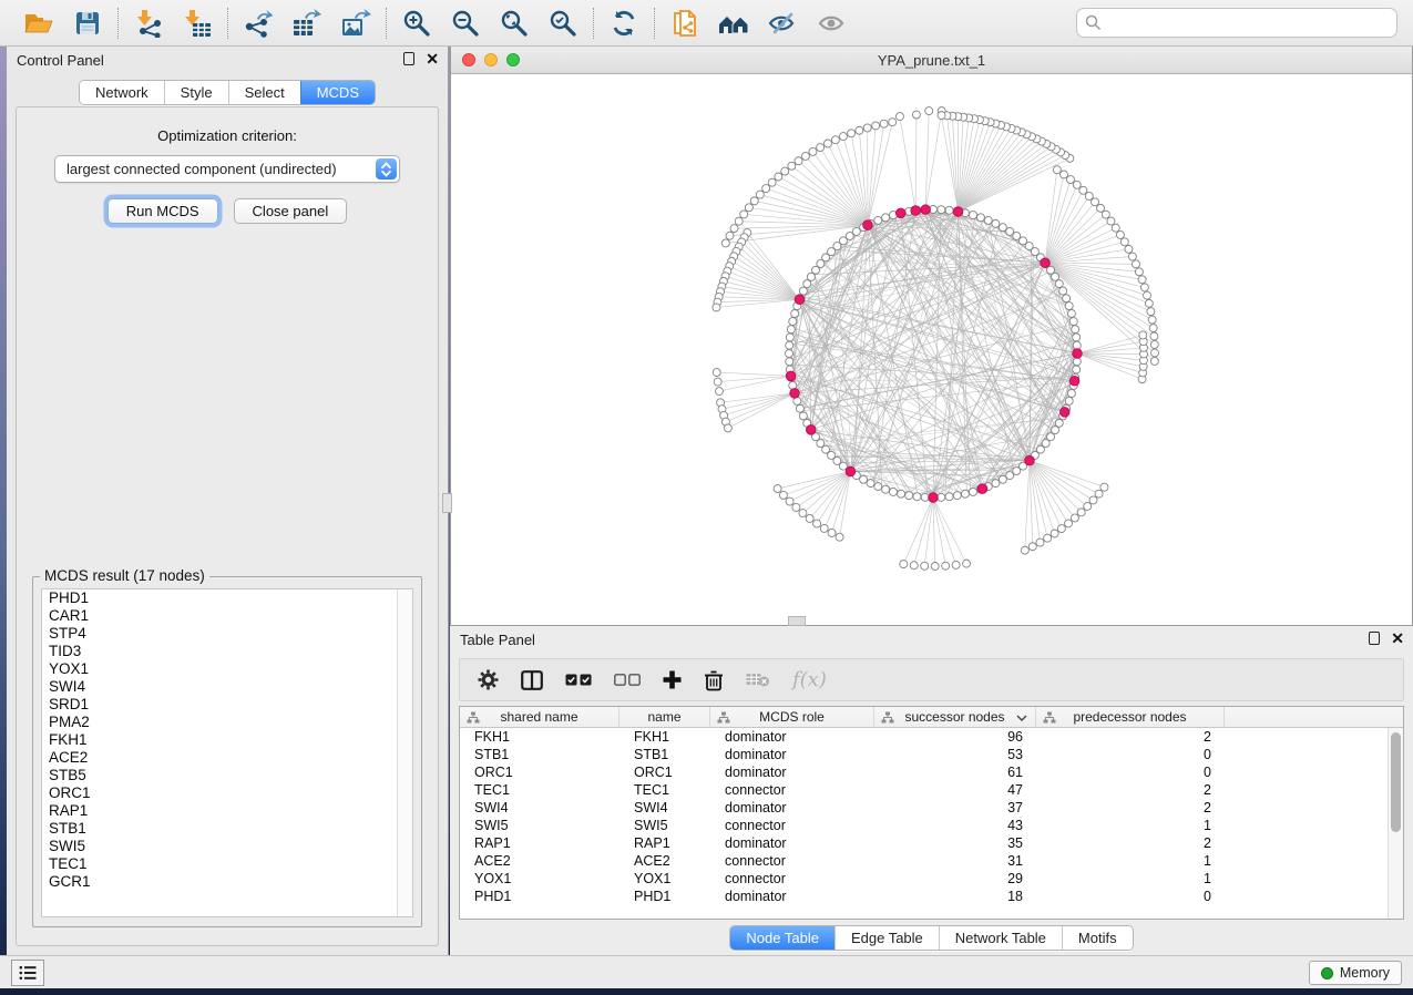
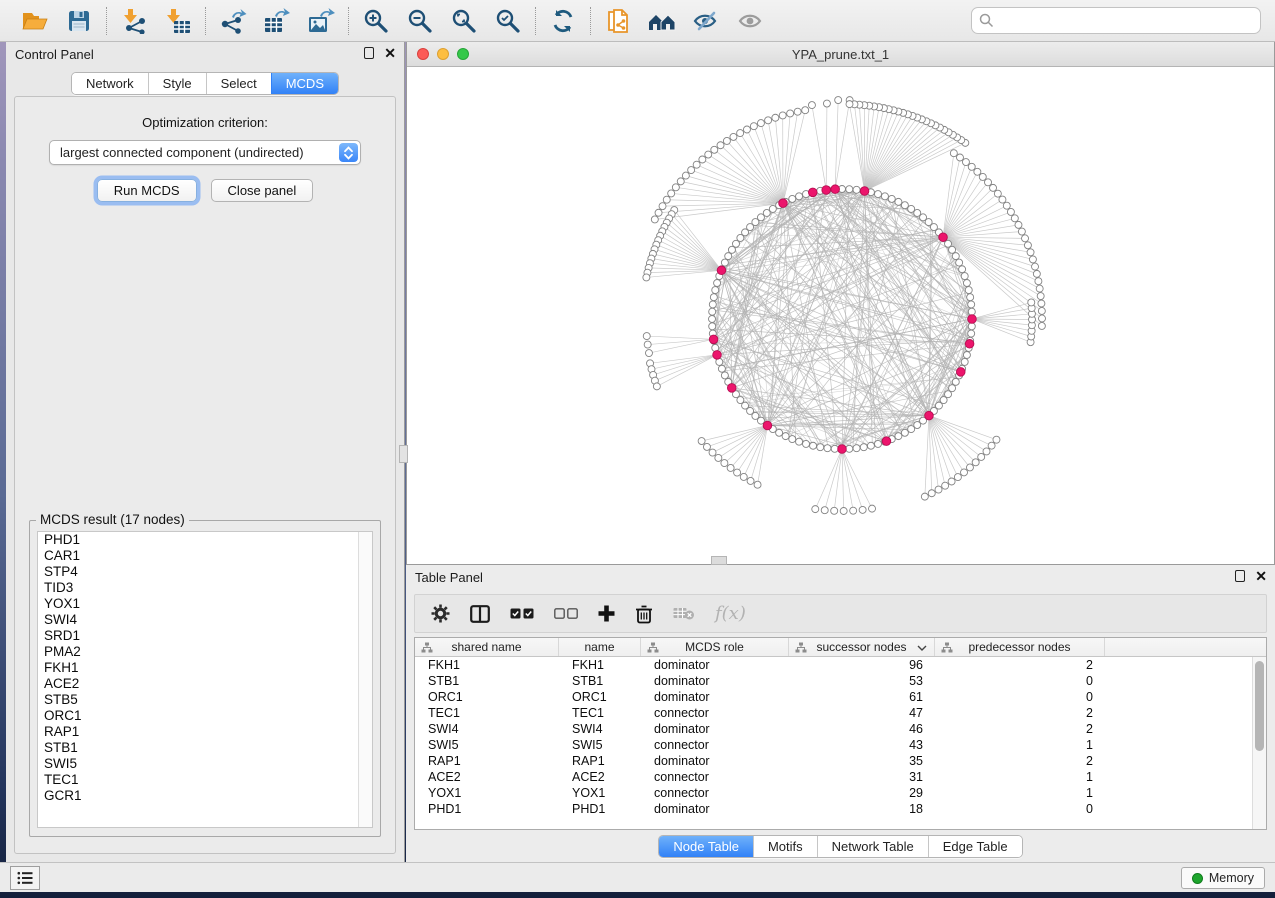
  Control Panel
  ✕
  Network
  Style
  Select
  MCDS
  Optimization criterion:
  largest connected component (undirected)
  Run MCDS
  Close panel
  MCDS result (17 nodes)
  PHD1
  CAR1
  STP4
  TID3
  YOX1
  SWI4
  SRD1
  PMA2
  FKH1
  ACE2
  STB5
  ORC1
  RAP1
  STB1
  SWI5
  TEC1
  GCR1
  YPA_prune.txt_1
  Table Panel
  ✕
  f(x)
  shared name
  name
  MCDS role
  successor nodes
  predecessor nodes
  FKH1
  FKH1
  dominator
  96
  2
  STB1
  STB1
  dominator
  53
  0
  ORC1
  ORC1
  dominator
  61
  0
  TEC1
  TEC1
  connector
  47
  2
  SWI4
  SWI4
  dominator
- 37
+ 46
  2
  SWI5
  SWI5
  connector
  43
  1
  RAP1
  RAP1
  dominator
  35
  2
  ACE2
  ACE2
  connector
  31
  1
  YOX1
  YOX1
  connector
  29
  1
  PHD1
  PHD1
  dominator
  18
  0
  Node Table
- Edge Table
+ Motifs
  Network Table
- Motifs
+ Edge Table
  Memory
